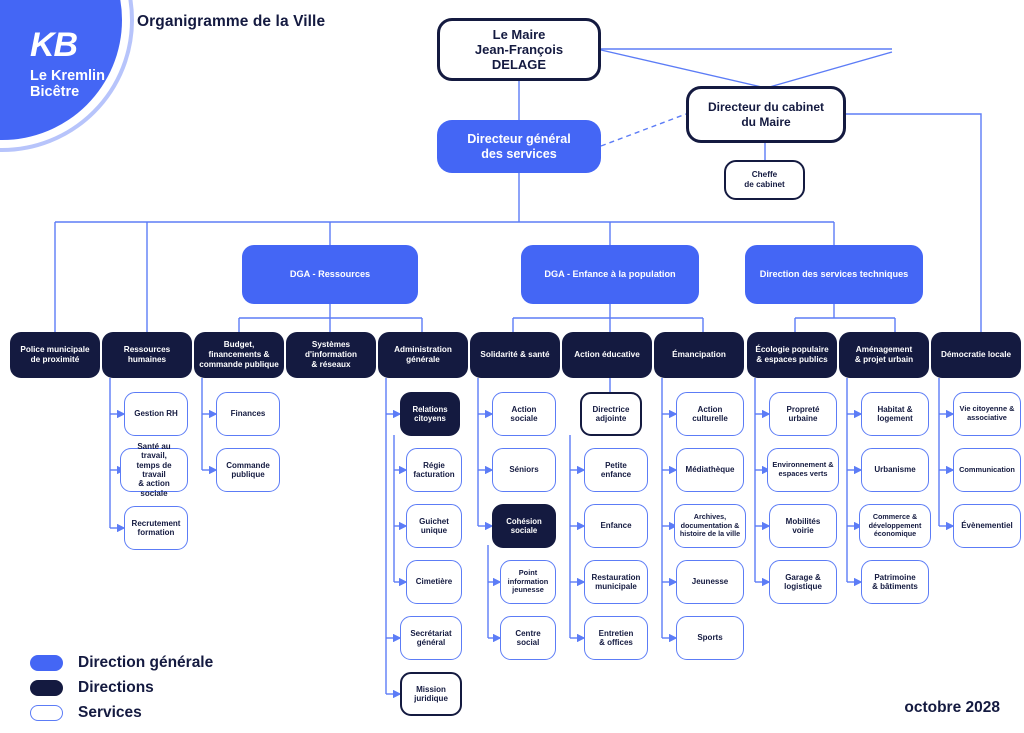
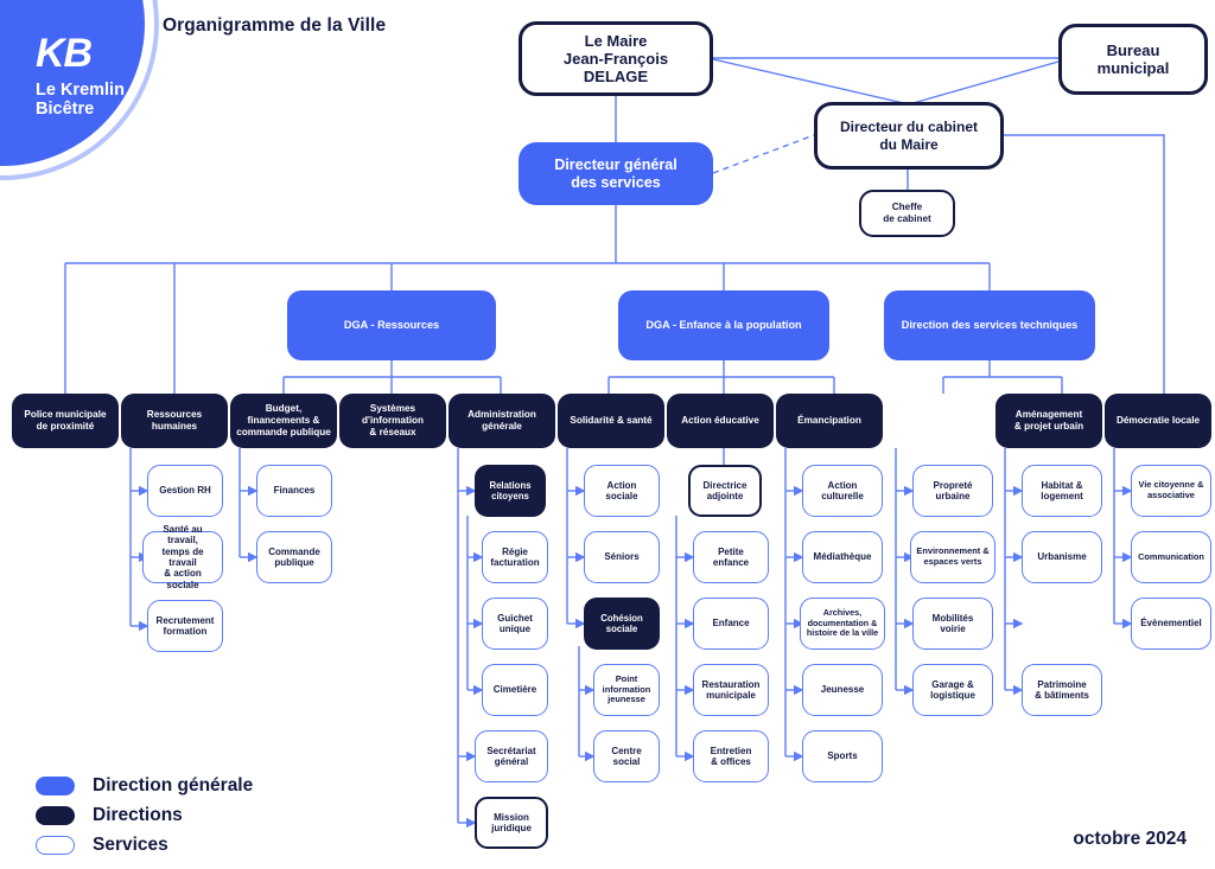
  KB
  Le Kremlin
  Bicêtre
  Organigramme de la Ville
  Le Maire
  Jean-François
  DELAGE
+ Bureau
+ municipal
  Directeur du cabinet
  du Maire
  Cheffe
  de cabinet
  Directeur général
  des services
  DGA - Ressources
  DGA - Enfance à la population
  Direction des services techniques
  Police municipale
  de proximité
  Ressources
  humaines
  Budget,
  financements &
  commande publique
  Systèmes
  d'information
  & réseaux
  Administration
  générale
  Solidarité & santé
  Action éducative
  Émancipation
- Écologie populaire
- & espaces publics
  Aménagement
  & projet urbain
  Démocratie locale
  Gestion RH
  Santé au travail,
  temps de travail
  & action sociale
  Recrutement
  formation
  Finances
  Commande
  publique
  Relations
  citoyens
  Régie
  facturation
  Guichet
  unique
  Cimetière
  Secrétariat
  général
  Mission
  juridique
  Action sociale
  Séniors
  Cohésion
  sociale
  Point
  information
  jeunesse
  Centre
  social
  Directrice
  adjointe
  Petite enfance
  Enfance
  Restauration
  municipale
  Entretien
  & offices
  Action
  culturelle
  Médiathèque
  Archives,
  documentation &
  histoire de la ville
  Jeunesse
  Sports
  Propreté
  urbaine
  Environnement &
  espaces verts
  Mobilités
  voirie
  Garage &
  logistique
  Habitat &
  logement
  Urbanisme
- Commerce &
- développement
- économique
  Patrimoine
  & bâtiments
  Vie citoyenne &
  associative
  Communication
  Évènementiel
  Direction générale
  Directions
  Services
- octobre 2028
+ octobre 2024
